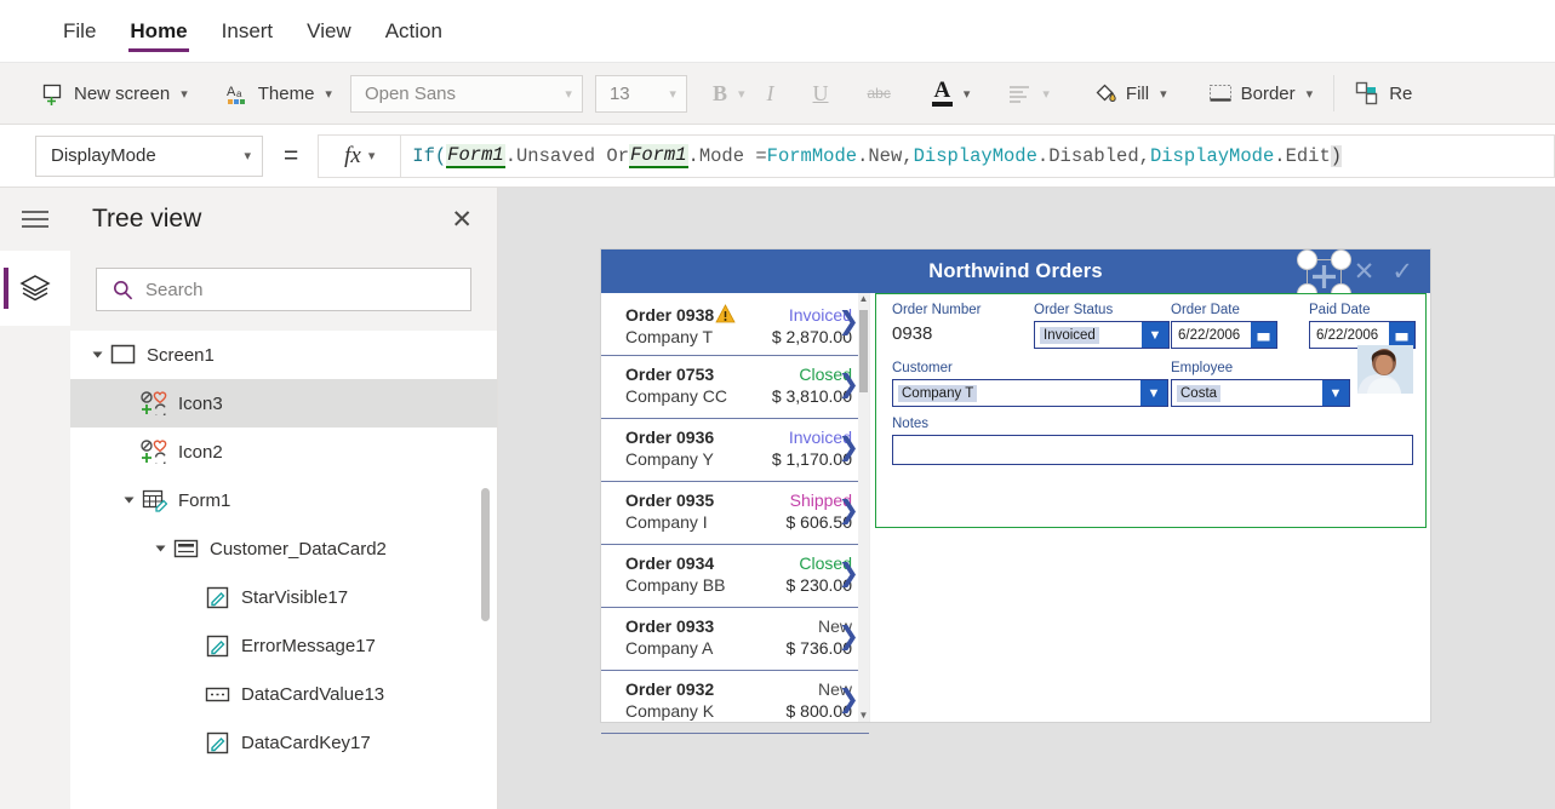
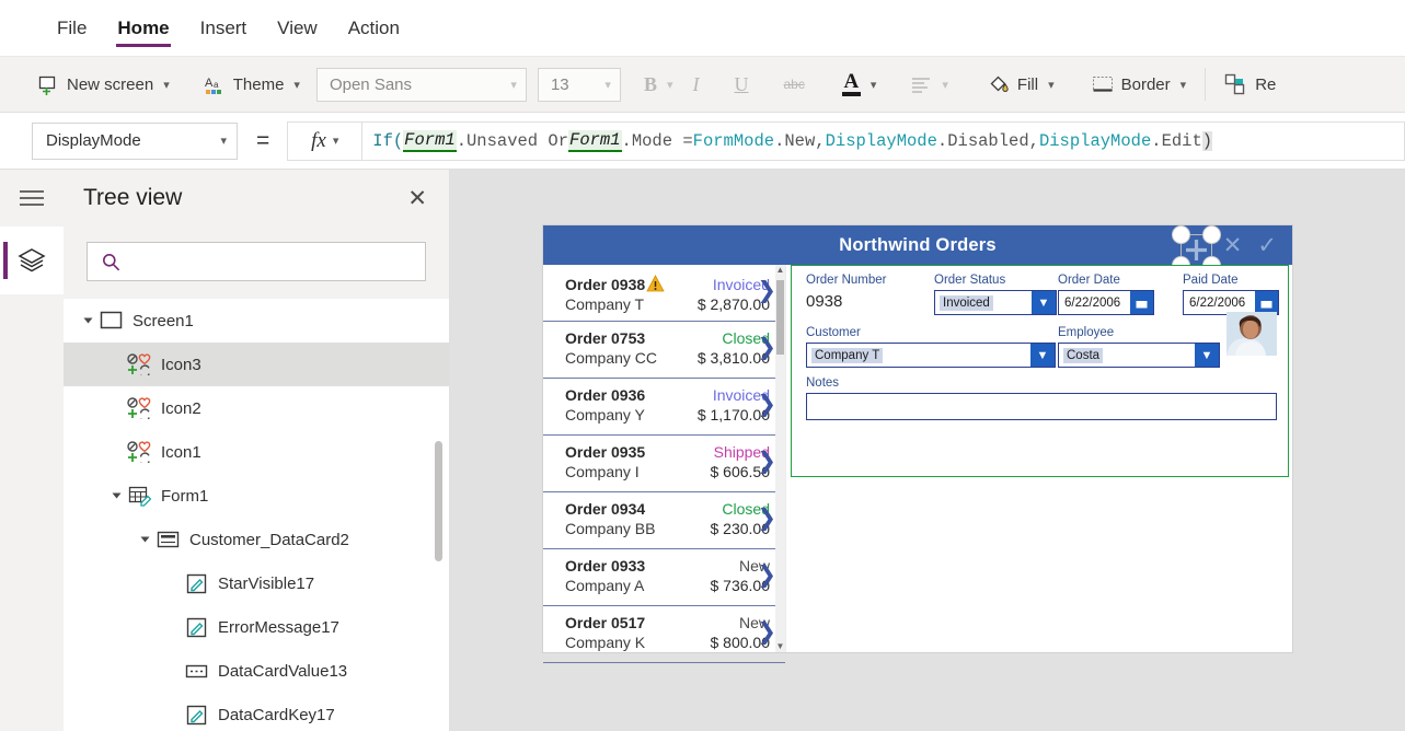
  File
  Home
  Insert
  View
  Action
  New screen
  ▾
  A
  a
  Theme
  ▾
  Open Sans
  ▾
  13
  ▾
  B
  ▾
  I
  U
  abc
  A
  ▾
  ▾
  Fill
  ▾
  Border
  ▾
  Re
  DisplayMode
  ▾
  =
  fx
  ▾
  If(
  Form1
  .Unsaved Or
  Form1
  .Mode =
  FormMode
  .New,
  DisplayMode
  .Disabled,
  DisplayMode
  .Edit
  )
  Tree view
  ✕
- Search
  Screen1
  Icon3
  Icon2
+ Icon1
  Form1
  Customer_DataCard2
  StarVisible17
  ErrorMessage17
  DataCardValue13
  DataCardKey17
  Northwind Orders
  ✕
  ✓
  Order 0938
  Invoiced
  Company T
  $ 2,870.00
  ❯
  Order 0753
  Closed
  Company CC
  $ 3,810.00
  ❯
  Order 0936
  Invoiced
  Company Y
  $ 1,170.00
  ❯
  Order 0935
  Shipped
  Company I
  $ 606.50
  ❯
  Order 0934
  Closed
  Company BB
  $ 230.00
  ❯
  Order 0933
  New
  Company A
  $ 736.00
  ❯
- Order 0932
+ Order 0517
  New
  Company K
  $ 800.00
  ❯
  ▲
  ▼
  Order Number
  0938
  Order Status
  Invoiced
  ▼
  Order Date
  6/22/2006
  Paid Date
  6/22/2006
  Customer
  Company T
  ▼
  Employee
  Costa
  ▼
  Notes
